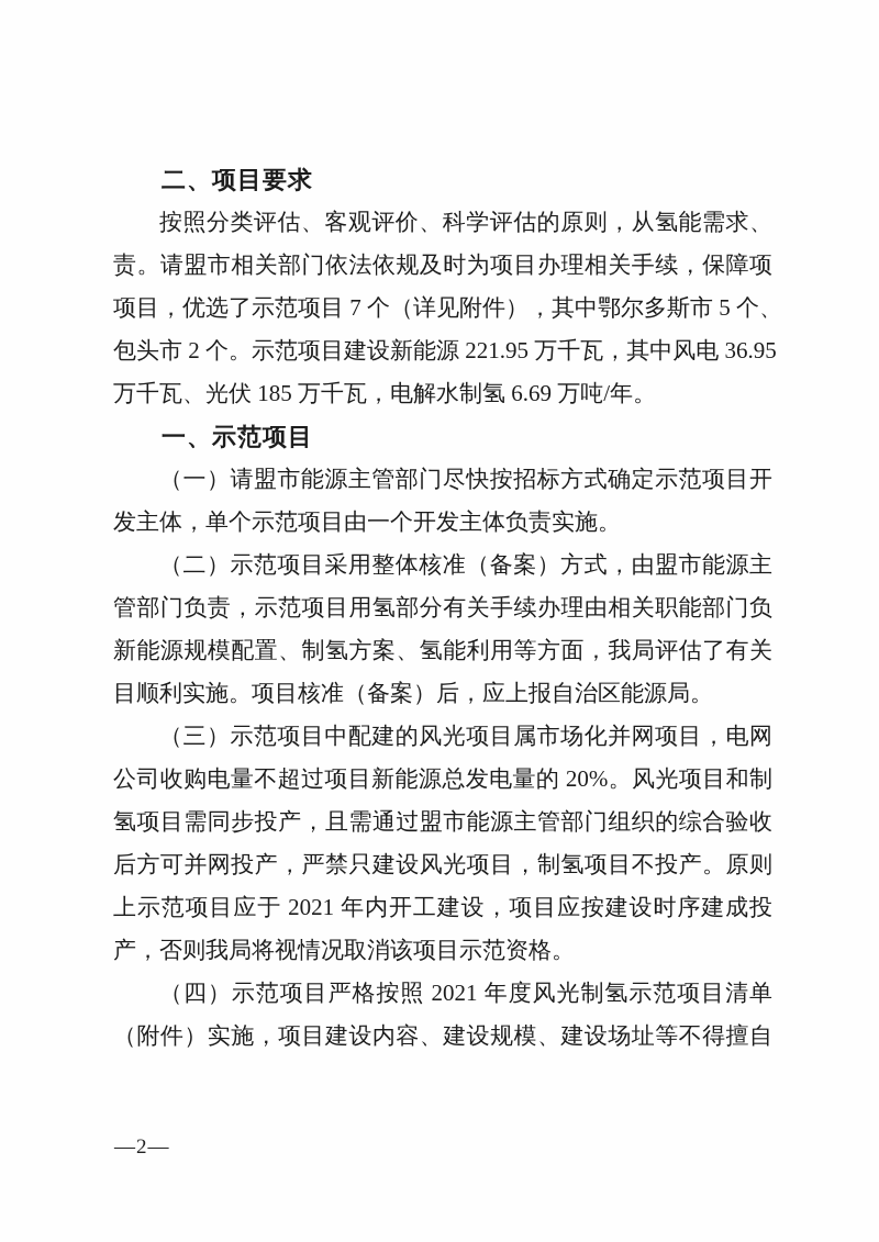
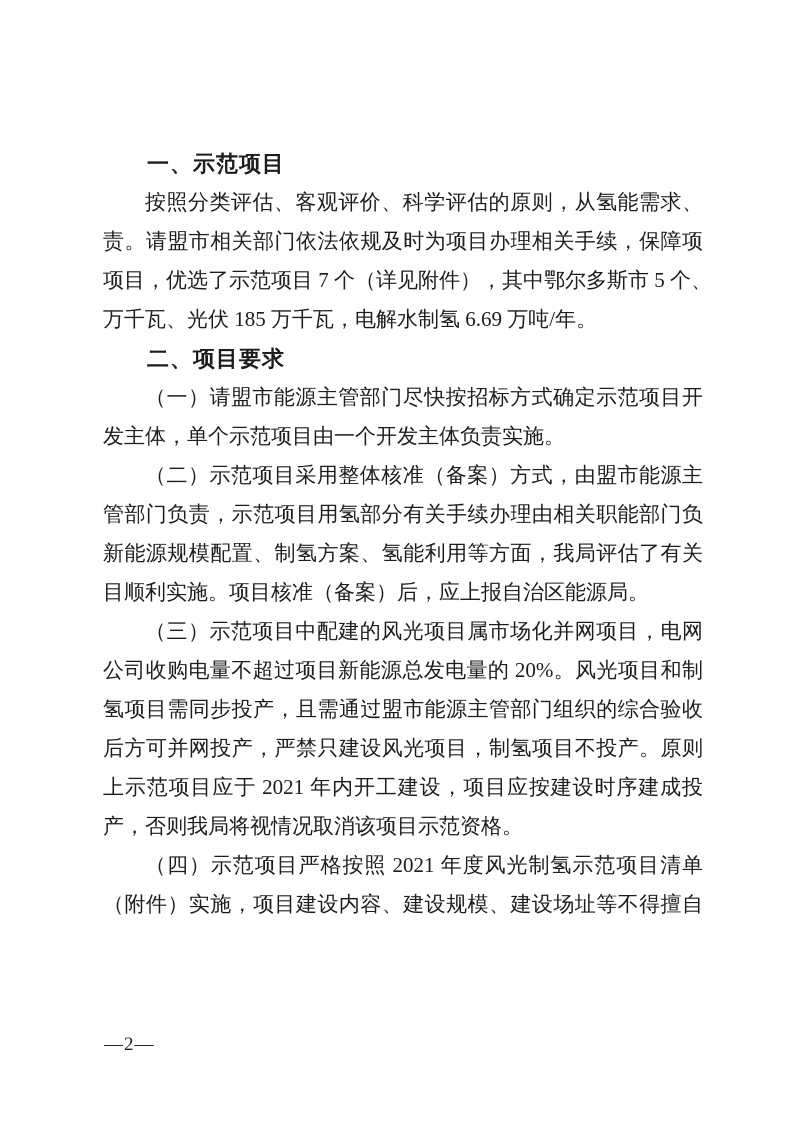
- 二、项目要求
+ 一、示范项目
  按照分类评估、客观评价、科学评估的原则，从氢能需求、
  责。请盟市相关部门依法依规及时为项目办理相关手续，保障项
  项目，优选了示范项目 7 个（详见附件），其中鄂尔多斯市 5 个、
- 包头市 2 个。示范项目建设新能源 221.95 万千瓦，其中风电 36.95
  万千瓦、光伏 185 万千瓦，电解水制氢 6.69 万吨/年。
- 一、示范项目
+ 二、项目要求
  （一）请盟市能源主管部门尽快按招标方式确定示范项目开
  发主体，单个示范项目由一个开发主体负责实施。
  （二）示范项目采用整体核准（备案）方式，由盟市能源主
  管部门负责，示范项目用氢部分有关手续办理由相关职能部门负
  新能源规模配置、制氢方案、氢能利用等方面，我局评估了有关
  目顺利实施。项目核准（备案）后，应上报自治区能源局。
  （三）示范项目中配建的风光项目属市场化并网项目，电网
  公司收购电量不超过项目新能源总发电量的 20%。风光项目和制
  氢项目需同步投产，且需通过盟市能源主管部门组织的综合验收
  后方可并网投产，严禁只建设风光项目，制氢项目不投产。原则
  上示范项目应于 2021 年内开工建设，项目应按建设时序建成投
  产，否则我局将视情况取消该项目示范资格。
  （四）示范项目严格按照 2021 年度风光制氢示范项目清单
  （附件）实施，项目建设内容、建设规模、建设场址等不得擅自
  —2—
